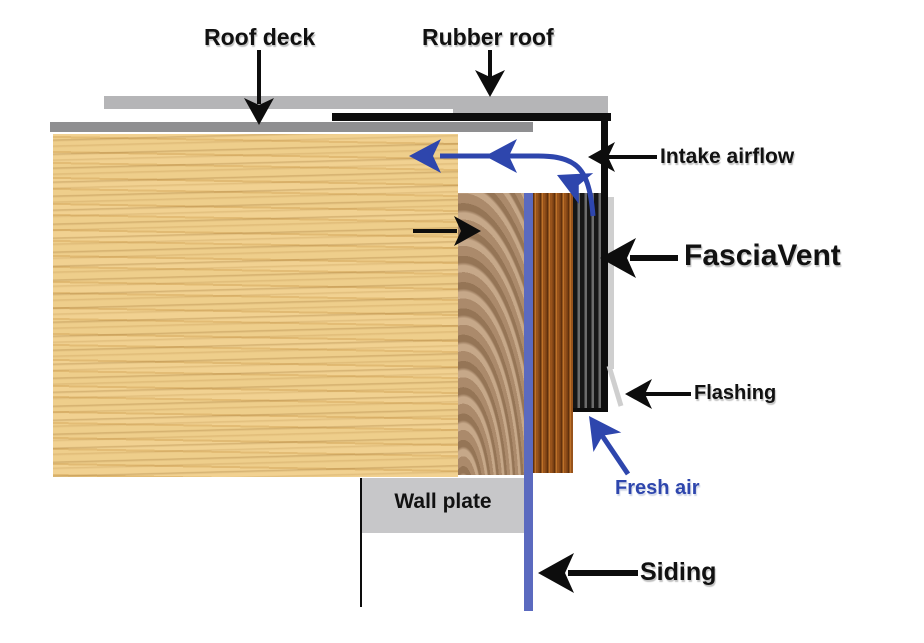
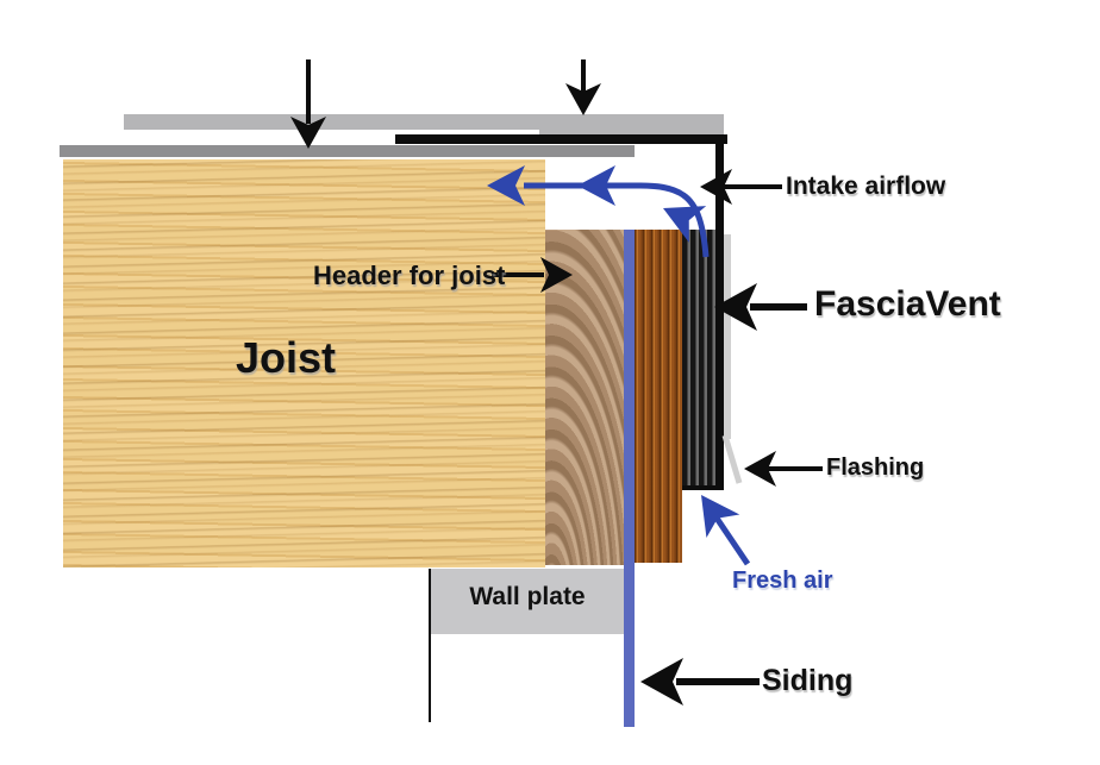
- Roof deck
- Rubber roof
  Intake airflow
+ Header for joist
  FasciaVent
+ Joist
  Flashing
  Fresh air
  Wall plate
  Siding
